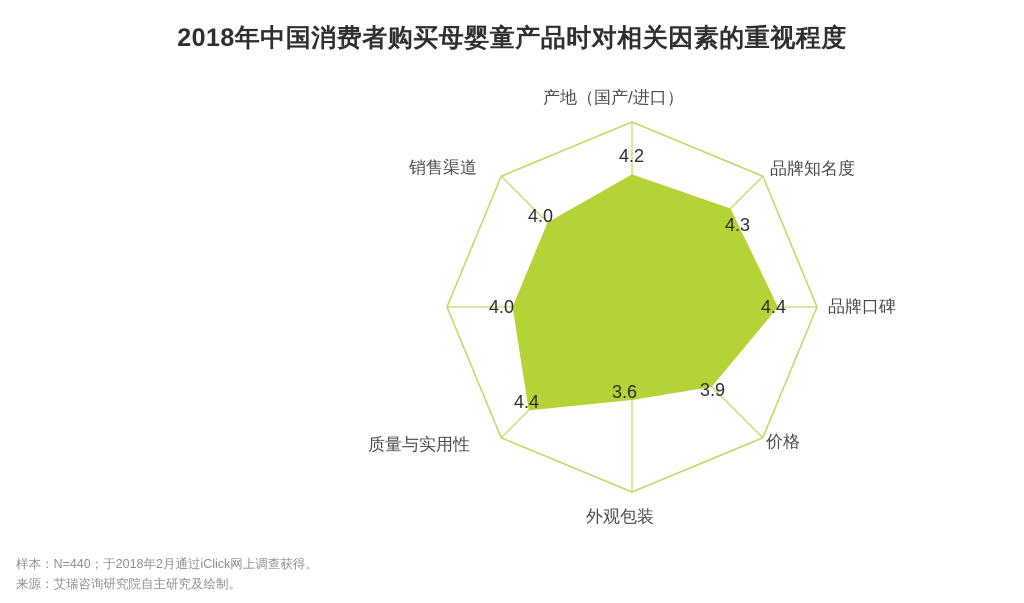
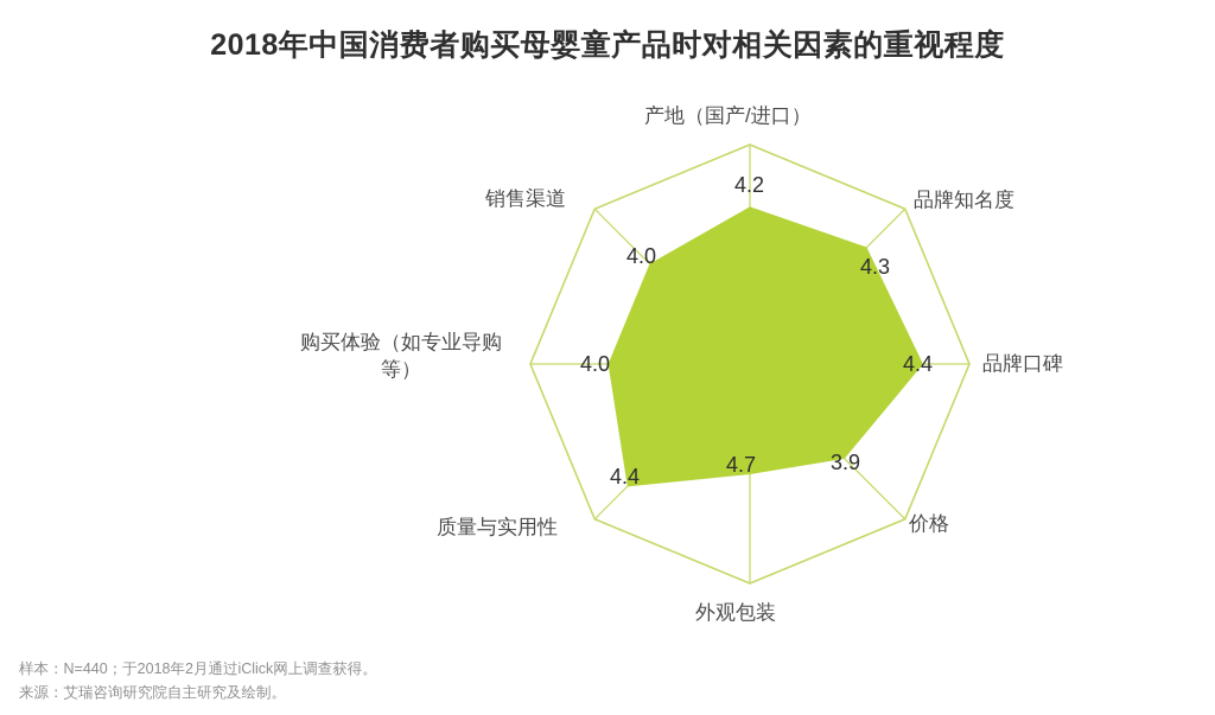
  2018年中国消费者购买母婴童产品时对相关因素的重视程度
  产地（国产/进口）
  品牌知名度
  品牌口碑
  价格
  外观包装
  质量与实用性
+ 购买体验（如专业导购等）
  销售渠道
  4.2
  4.3
  4.4
  3.9
- 3.6
+ 4.7
  4.4
  4.0
  4.0
  样本：N=440；于2018年2月通过iClick网上调查获得。
  来源：艾瑞咨询研究院自主研究及绘制。
